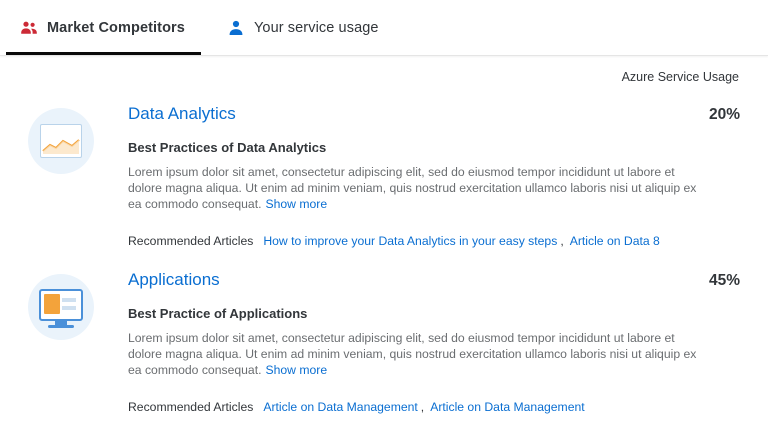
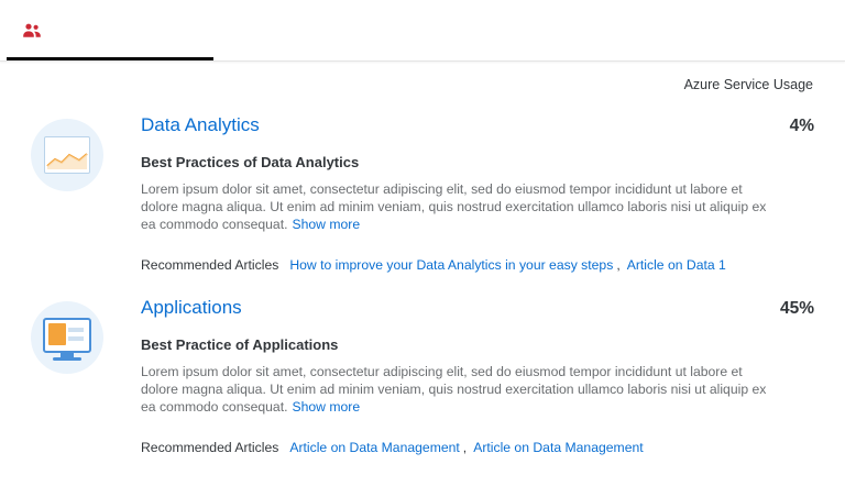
- Market Competitors
- Your service usage
  Azure Service Usage
  Data Analytics
- 20%
+ 4%
  Best Practices of Data Analytics
  Lorem ipsum dolor sit amet, consectetur adipiscing elit, sed do eiusmod tempor incididunt ut labore et dolore magna aliqua. Ut enim ad minim veniam, quis nostrud exercitation ullamco laboris nisi ut aliquip ex ea commodo consequat. Show more
  Recommended Articles
  How to improve your Data Analytics in your easy steps
  ,
- Article on Data 8
+ Article on Data 1
  Applications
  45%
  Best Practice of Applications
  Lorem ipsum dolor sit amet, consectetur adipiscing elit, sed do eiusmod tempor incididunt ut labore et dolore magna aliqua. Ut enim ad minim veniam, quis nostrud exercitation ullamco laboris nisi ut aliquip ex ea commodo consequat. Show more
  Recommended Articles
  Article on Data Management
  ,
  Article on Data Management
